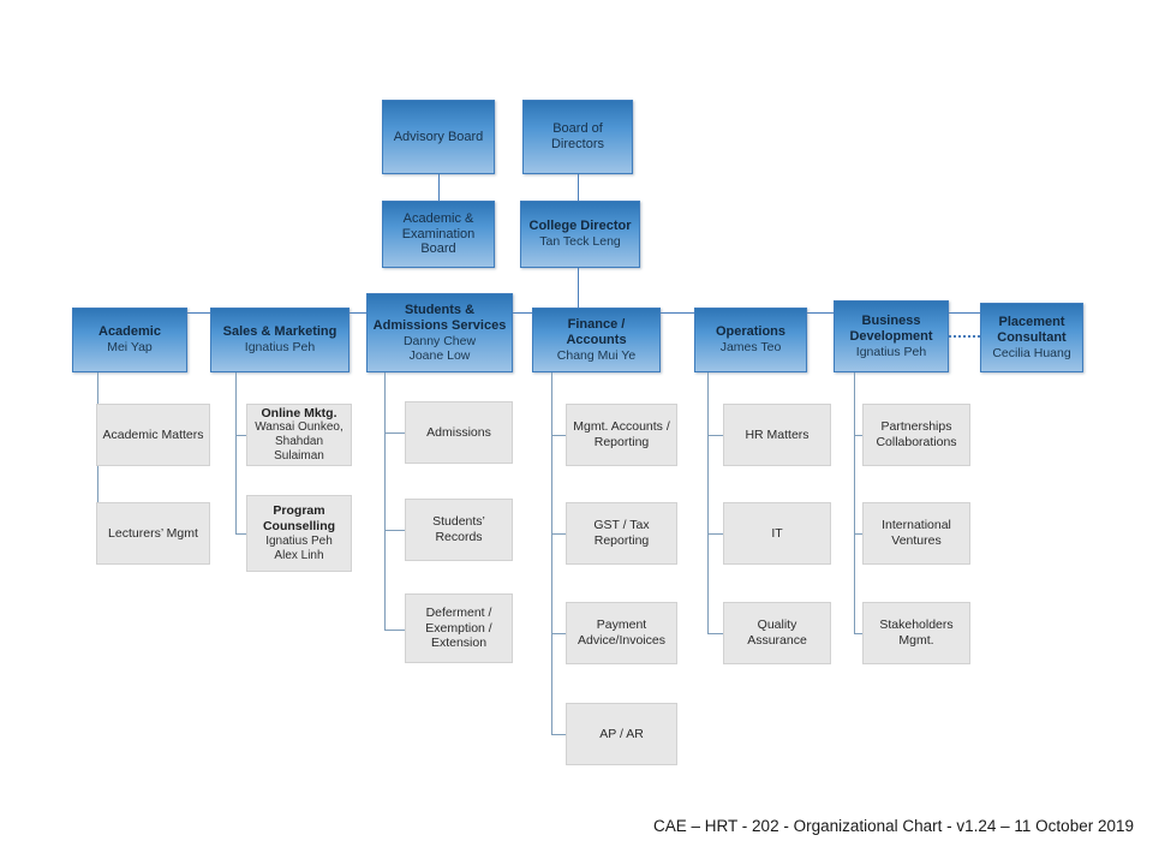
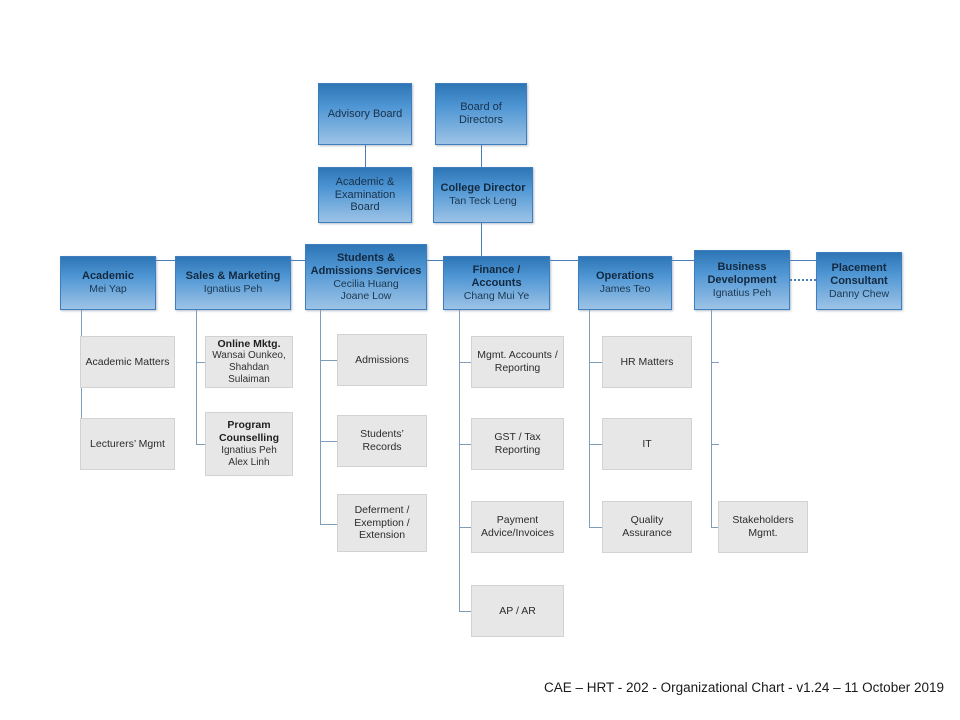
  Advisory Board
  Board of
  Directors
  Academic &
  Examination
  Board
  College Director
  Tan Teck Leng
  Academic
  Mei Yap
  Sales & Marketing
  Ignatius Peh
  Students &
  Admissions Services
- Danny Chew
+ Cecilia Huang
  Joane Low
  Finance / Accounts
  Chang Mui Ye
  Operations
  James Teo
  Business
  Development
  Ignatius Peh
  Placement
  Consultant
- Cecilia Huang
+ Danny Chew
  Academic Matters
  Lecturers’ Mgmt
  Online Mktg.
  Wansai Ounkeo,
  Shahdan Sulaiman
  Program
  Counselling
  Ignatius Peh
  Alex Linh
  Admissions
  Students’
  Records
  Deferment /
  Exemption /
  Extension
  Mgmt. Accounts /
  Reporting
  GST / Tax
  Reporting
  Payment
  Advice/Invoices
  AP / AR
  HR Matters
  IT
  Quality Assurance
- Partnerships
- Collaborations
- International
- Ventures
  Stakeholders
  Mgmt.
  CAE – HRT - 202 - Organizational Chart - v1.24 – 11 October 2019
